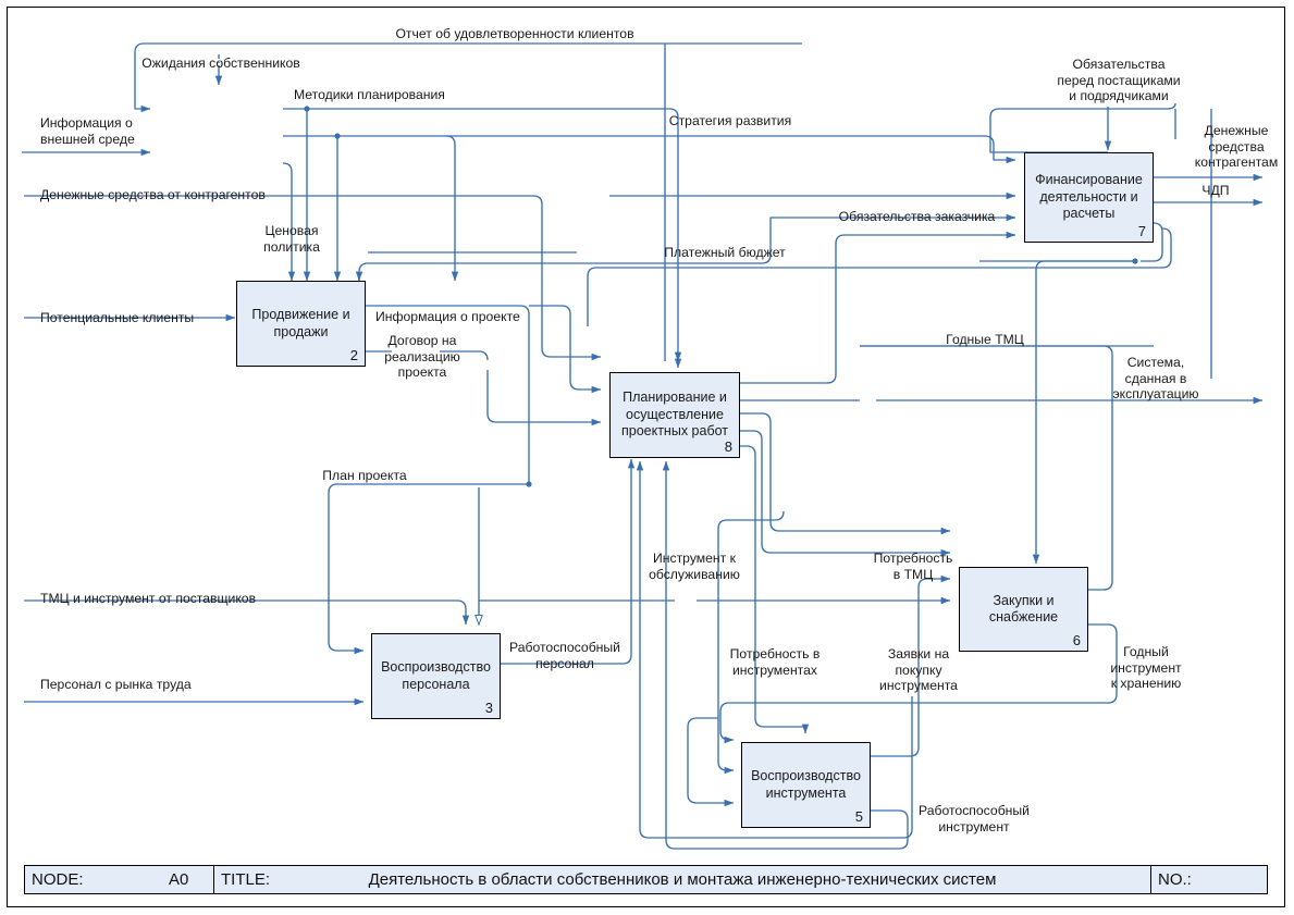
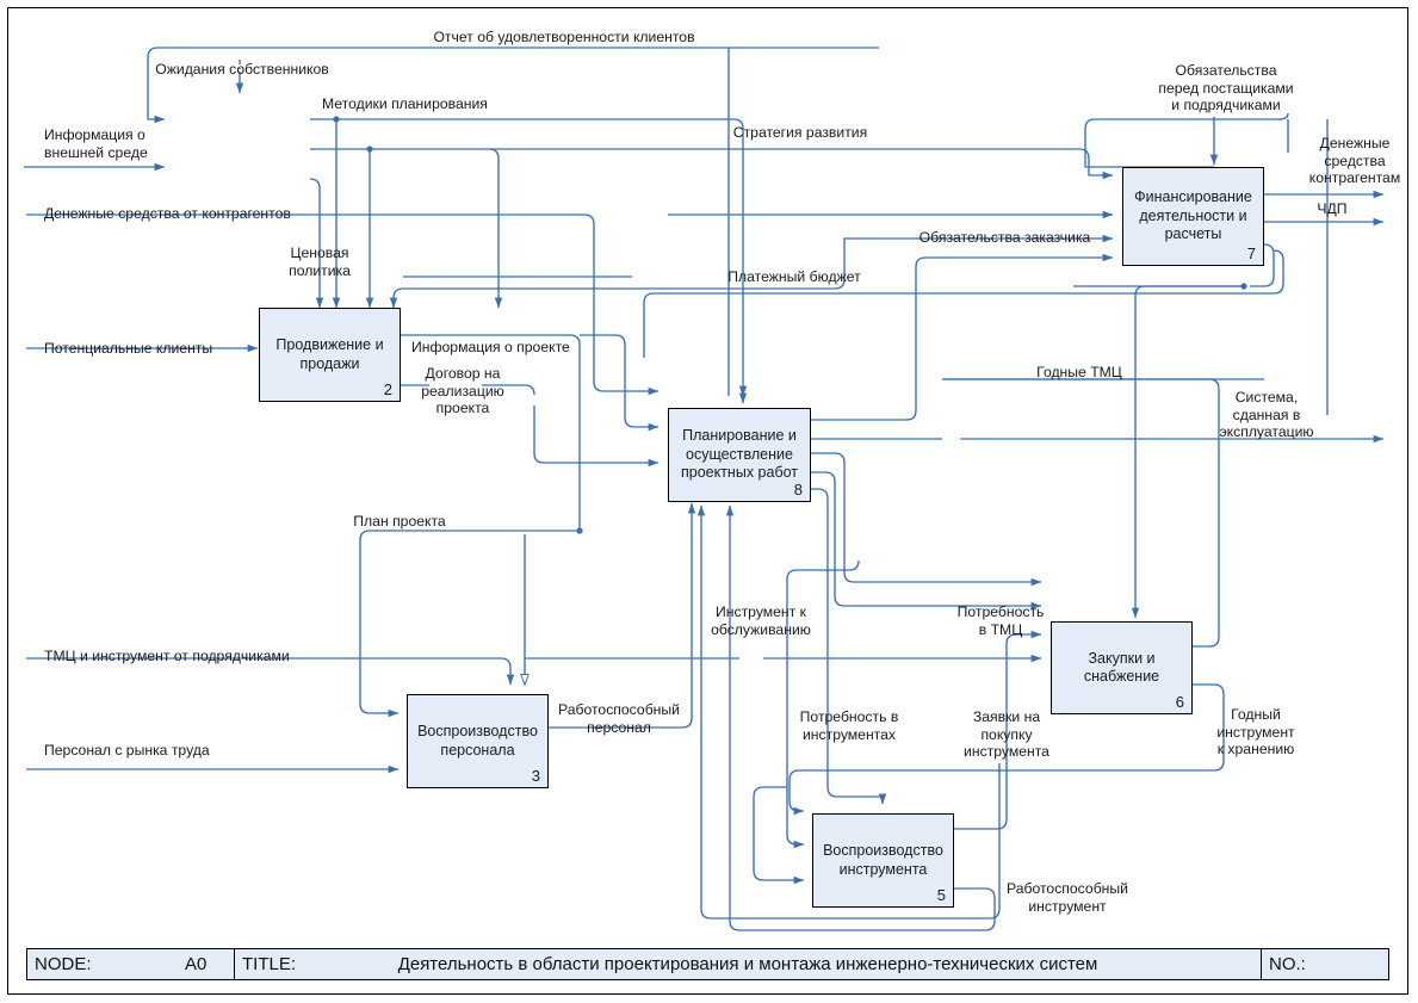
  Продвижение и
  продажи
  2
  Воспроизводство
  персонала
  3
  Планирование и
  осуществление
  проектных работ
  8
  Воспроизводство
  инструмента
  5
  Закупки и
  снабжение
  6
  Финансирование
  деятельности и
  расчеты
  7
  Отчет об удовлетворенности клиентов
  Ожидания собственников
  Информация о
  внешней среде
  Методики планирования
  Стратегия развития
  Обязательства
  перед постащиками
  и подрядчиками
  Денежные
  средства
  контрагентам
  ЧДП
  Денежные средства от контрагентов
  Ценовая
  политика
  Платежный бюджет
  Обязательства заказчика
  Потенциальные клиенты
  Информация о проекте
  Договор на
  реализацию
  проекта
  Годные ТМЦ
  Система,
  сданная в
  эксплуатацию
  План проекта
  Инструмент к
  обслуживанию
  Потребность
  в ТМЦ
- ТМЦ и инструмент от поставщиков
+ ТМЦ и инструмент от подрядчиками
  Работоспособный
  персонал
  Персонал с рынка труда
  Потребность в
  инструментах
  Заявки на
  покупку
  инструмента
  Годный
  инструмент
  к хранению
  Работоспособный
  инструмент
  NODE:
  A0
  TITLE:
- Деятельность в области собственников и монтажа инженерно-технических систем
+ Деятельность в области проектирования и монтажа инженерно-технических систем
  NO.:
